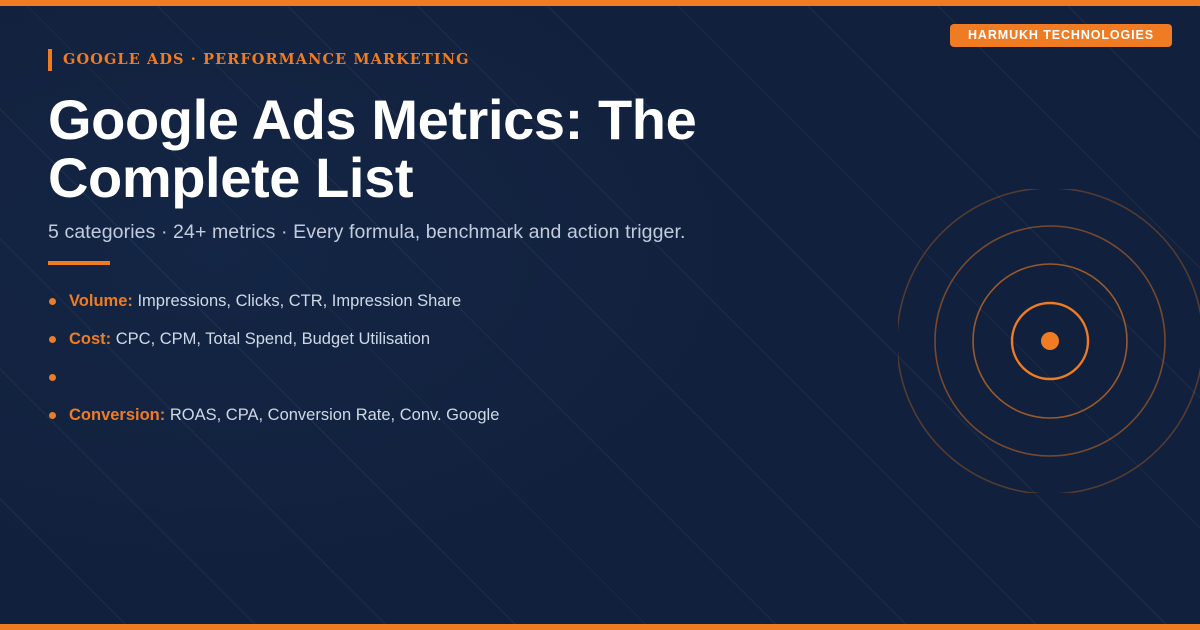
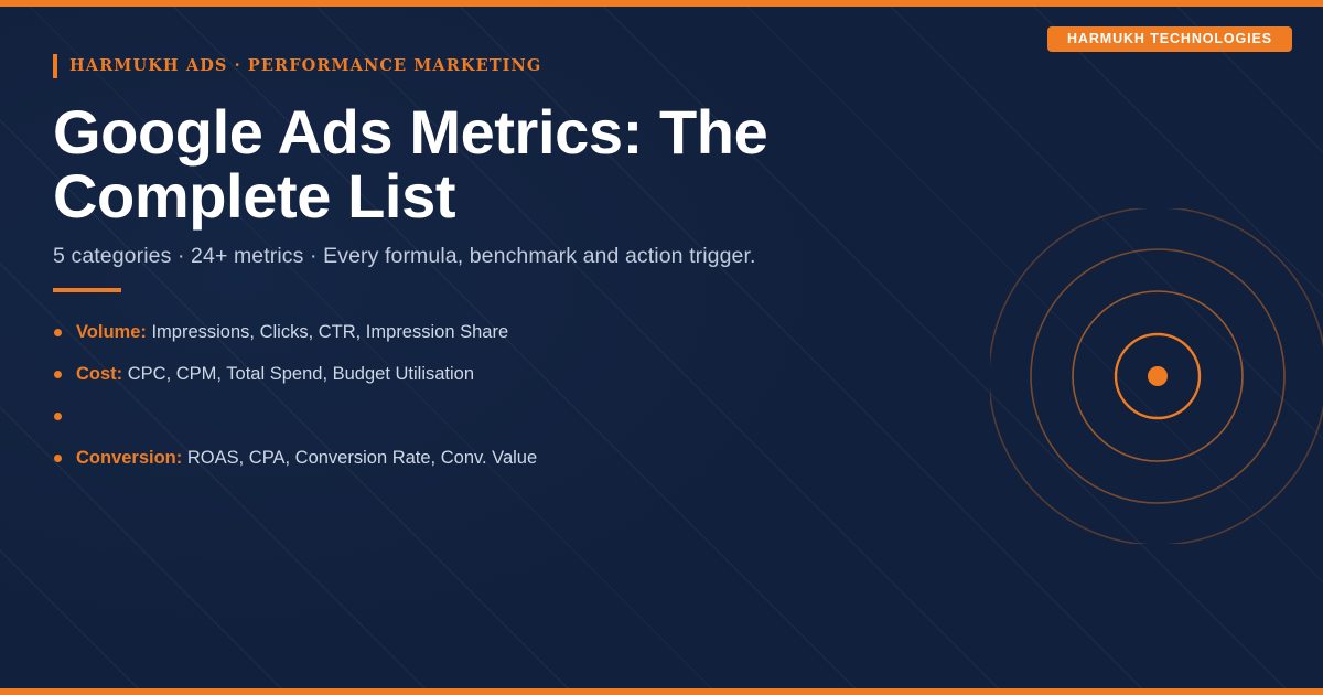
  HARMUKH TECHNOLOGIES
- GOOGLE ADS · PERFORMANCE MARKETING
+ HARMUKH ADS · PERFORMANCE MARKETING
  Google Ads Metrics: The Complete List
  5 categories · 24+ metrics · Every formula, benchmark and action trigger.
  Volume: Impressions, Clicks, CTR, Impression Share
  Cost: CPC, CPM, Total Spend, Budget Utilisation
- Conversion: ROAS, CPA, Conversion Rate, Conv. Google
+ Conversion: ROAS, CPA, Conversion Rate, Conv. Value
